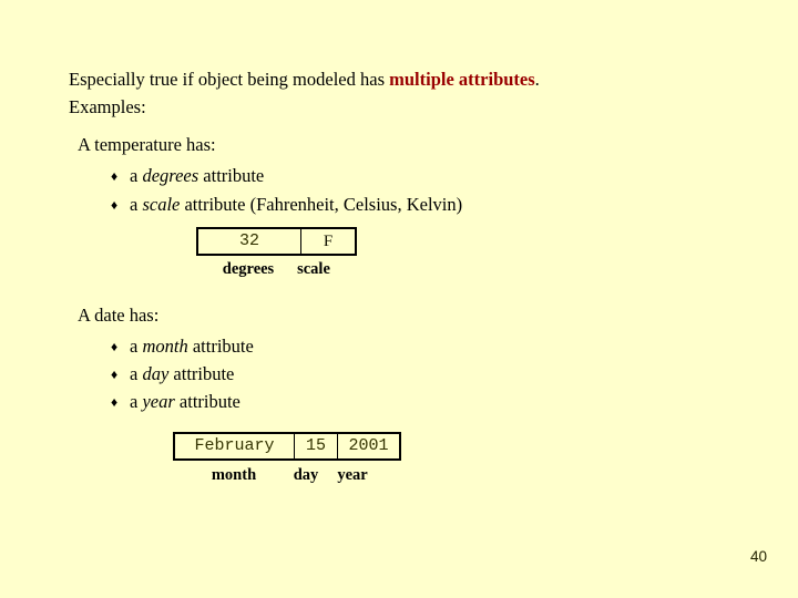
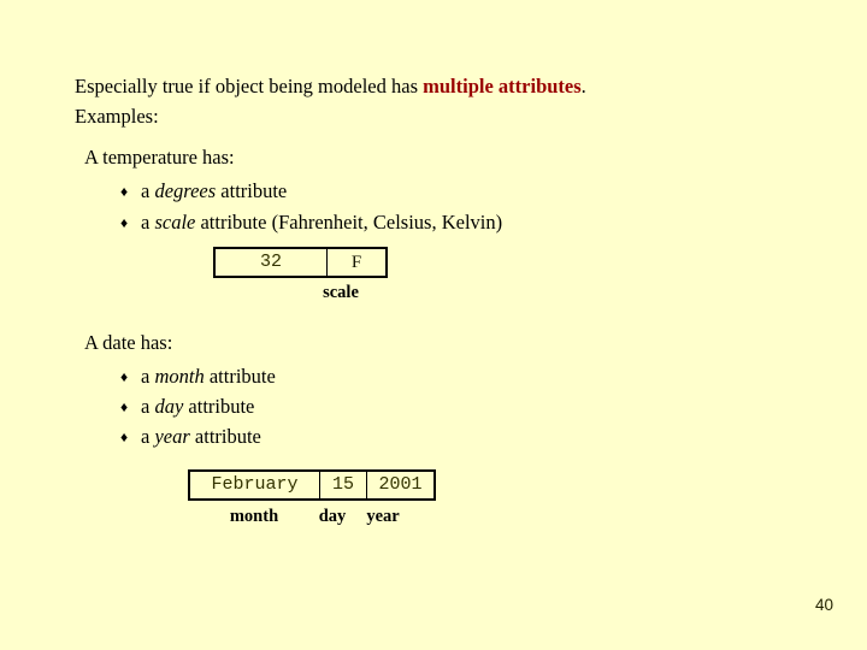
  Especially true if object being modeled has multiple attributes.
  Examples:
  A temperature has:
  ♦ a degrees attribute
  ♦ a scale attribute (Fahrenheit, Celsius, Kelvin)
  32	F
- degrees
  scale
  A date has:
  ♦ a month attribute
  ♦ a day attribute
  ♦ a year attribute
  February	15	2001
  month
  day
  year
  40
